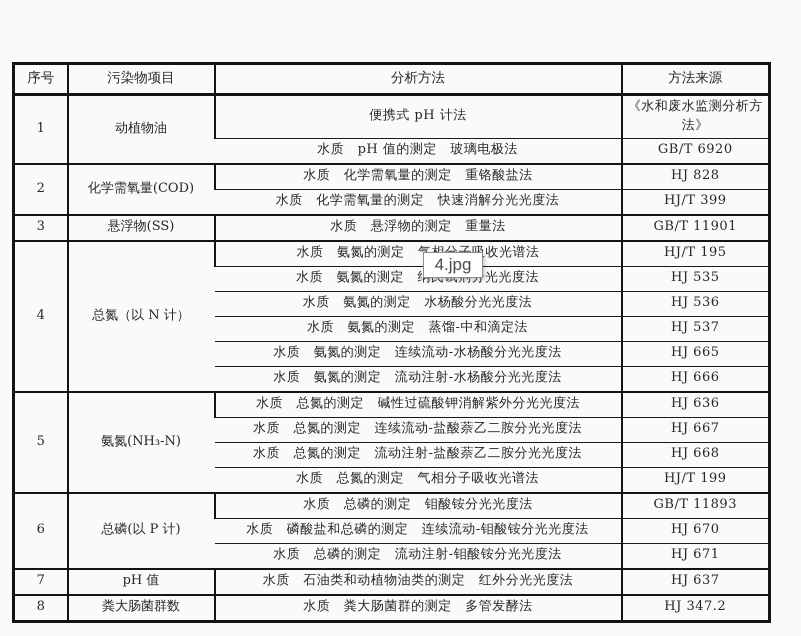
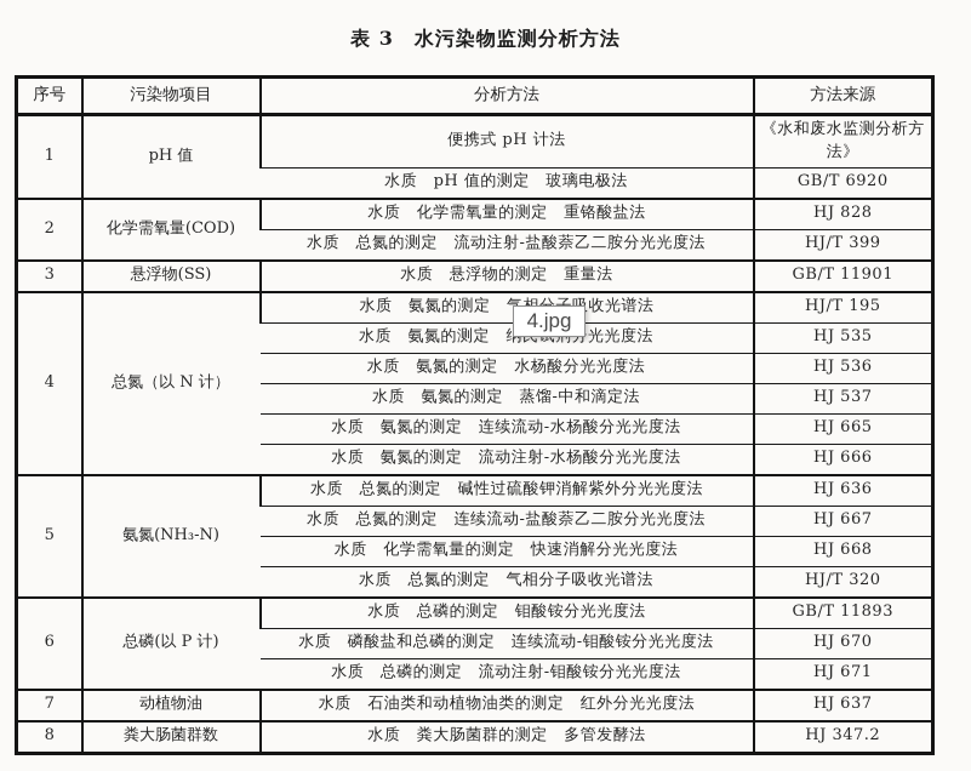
+ 表 3 水污染物监测分析方法
  序号	污染物项目	分析方法	方法来源
- 1	动植物油	便携式 pH 计法	《水和废水监测分析方法》
+ 1	pH 值	便携式 pH 计法	《水和废水监测分析方法》
  水质 pH 值的测定 玻璃电极法	GB/T 6920
  2	化学需氧量(COD)	水质 化学需氧量的测定 重铬酸盐法	HJ 828
- 水质 化学需氧量的测定 快速消解分光光度法	HJ/T 399
+ 水质 总氮的测定 流动注射-盐酸萘乙二胺分光光度法	HJ/T 399
  3	悬浮物(SS)	水质 悬浮物的测定 重量法	GB/T 11901
  4	总氮（以 N 计）	水质 氨氮的测定收光谱法	HJ/T 195
  水质 氨氮的测定光光度法	HJ 535
  水质 氨氮的测定 水杨酸分光光度法	HJ 536
  水质 氨氮的测定 蒸馏-中和滴定法	HJ 537
  水质 氨氮的测定 连续流动-水杨酸分光光度法	HJ 665
  水质 氨氮的测定 流动注射-水杨酸分光光度法	HJ 666
  5	氨氮(NH₃-N)	水质 总氮的测定 碱性过硫酸钾消解紫外分光光度法	HJ 636
  水质 总氮的测定 连续流动-盐酸萘乙二胺分光光度法	HJ 667
- 水质 总氮的测定 流动注射-盐酸萘乙二胺分光光度法	HJ 668
+ 水质 化学需氧量的测定 快速消解分光光度法	HJ 668
- 水质 总氮的测定 气相分子吸收光谱法	HJ/T 199
+ 水质 总氮的测定 气相分子吸收光谱法	HJ/T 320
  6	总磷(以 P 计)	水质 总磷的测定 钼酸铵分光光度法	GB/T 11893
  水质 磷酸盐和总磷的测定 连续流动-钼酸铵分光光度法	HJ 670
  水质 总磷的测定 流动注射-钼酸铵分光光度法	HJ 671
- 7	pH 值	水质 石油类和动植物油类的测定 红外分光光度法	HJ 637
+ 7	动植物油	水质 石油类和动植物油类的测定 红外分光光度法	HJ 637
  8	粪大肠菌群数	水质 粪大肠菌群的测定 多管发酵法	HJ 347.2
  4.jpg
